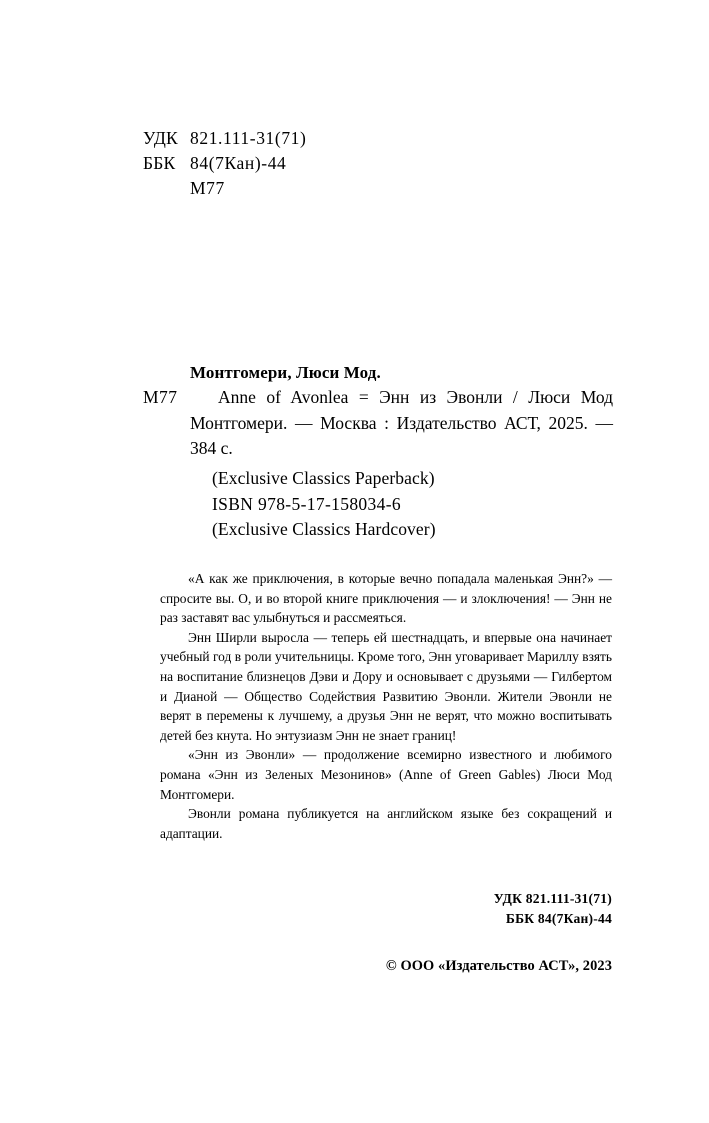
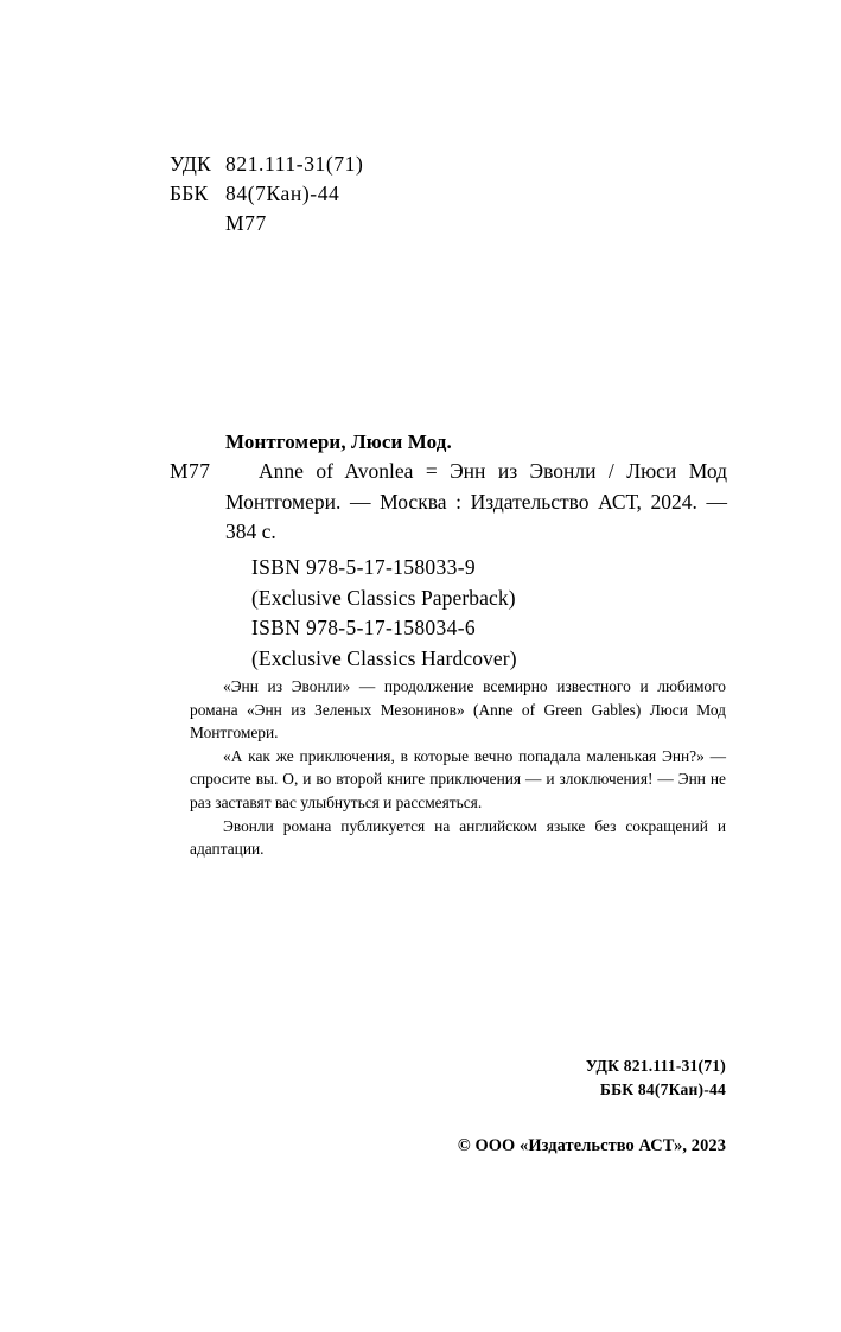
  УДК 821.111-31(71)
  ББК 84(7Кан)-44
  М77
  Монтгомери, Люси Мод.
  М77
- Anne of Avonlea = Энн из Эвонли / Люси Мод Монтгомери. — Москва : Издательство АСТ, 2025. — 384 с.
+ Anne of Avonlea = Энн из Эвонли / Люси Мод Монтгомери. — Москва : Издательство АСТ, 2024. — 384 с.
+ ISBN 978-5-17-158033-9
  (Exclusive Classics Paperback)
  ISBN 978-5-17-158034-6
  (Exclusive Classics Hardcover)
- «А как же приключения, в которые вечно попадала маленькая Энн?» — спросите вы. О, и во второй книге приключения — и злоключения! — Энн не раз заставят вас улыбнуться и рассмеяться.
+ «Энн из Эвонли» — продолжение всемирно извест­ного и любимого романа «Энн из Зеленых Мезонинов» (Anne of Green Gables) Люси Мод Монтгомери.
- Энн Ширли выросла — теперь ей шестнадцать, и впервые она начинает учебный год в роли учительницы. Кроме того, Энн уговаривает Мариллу взять на вос­питание близнецов Дэви и Дору и основывает с друзь­ями — Гилбертом и Дианой — Общество Содействия Развитию Эвонли. Жители Эвонли не верят в перемены к лучшему, а друзья Энн не верят, что можно воспиты­вать детей без кнута. Но энтузиазм Энн не знает границ!
- «Энн из Эвонли» — продолжение всемирно извест­ного и любимого романа «Энн из Зеленых Мезонинов» (Anne of Green Gables) Люси Мод Монтгомери.
+ «А как же приключения, в которые вечно попадала маленькая Энн?» — спросите вы. О, и во второй книге приключения — и злоключения! — Энн не раз заставят вас улыбнуться и рассмеяться.
  Эвонли романа публикуется на английском языке без сокращений и адаптации.
  УДК 821.111-31(71)
  ББК 84(7Кан)-44
  © ООО «Издательство АСТ», 2023
